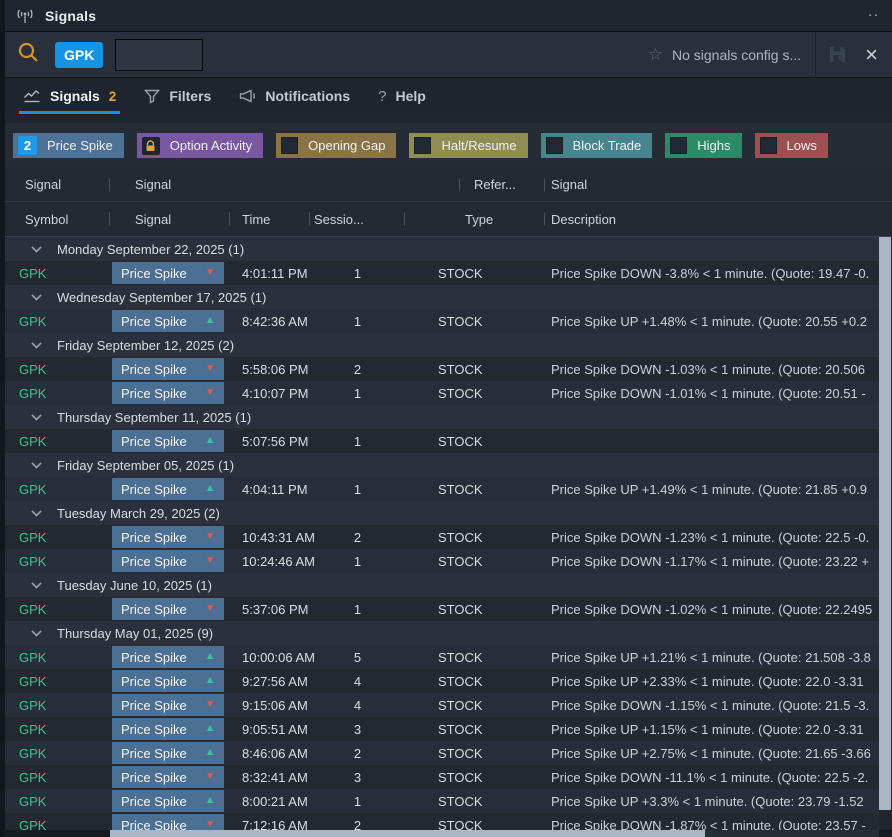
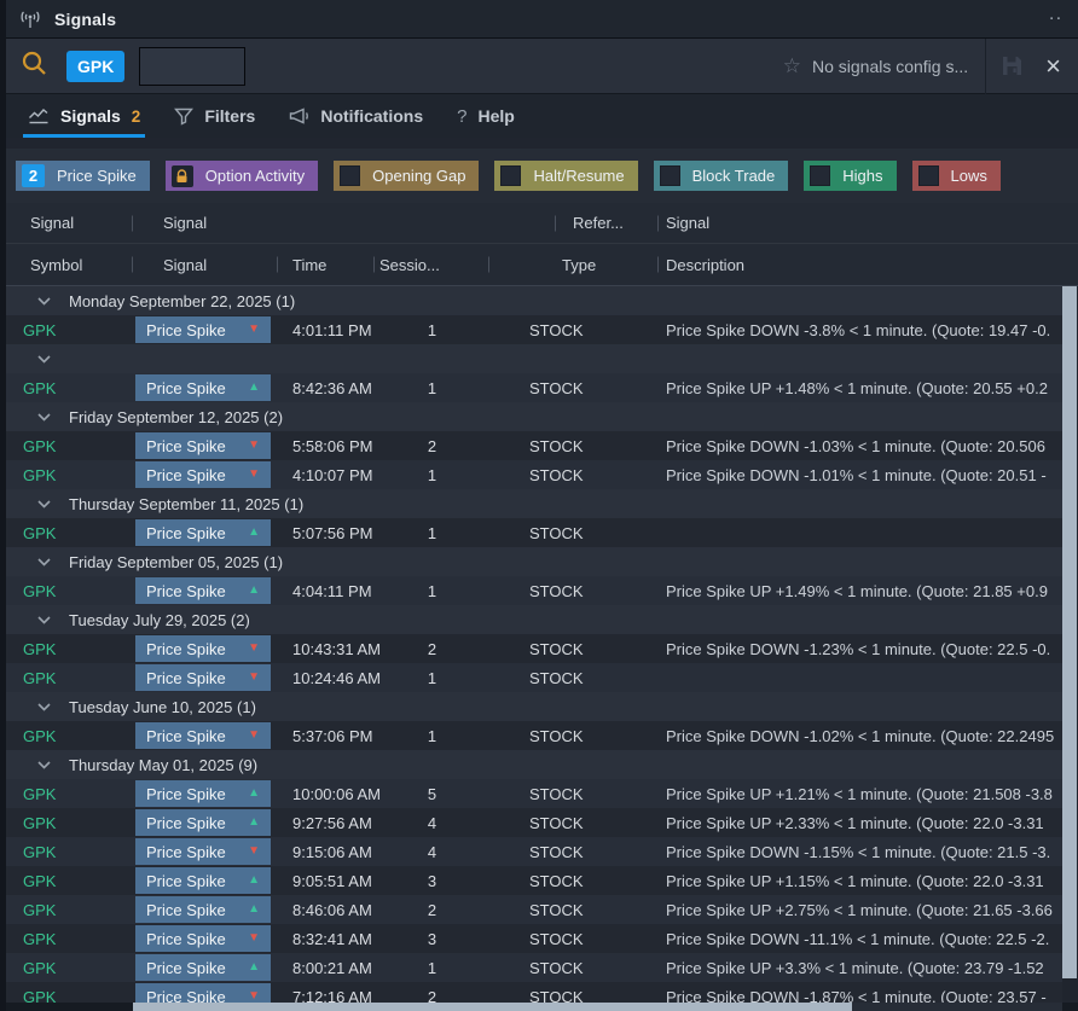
  Signals
  ··
  GPK
  ☆
  No signals config s...
  ×
  Signals
  2
  Filters
  Notifications
  ?
  Help
  2
  Price Spike
  Option Activity
  Opening Gap
  Halt/Resume
  Block Trade
  Highs
  Lows
  Signal
  Signal
  Refer...
  Signal
  Symbol
  Signal
  Time
  Sessio...
  Type
  Description
  Monday September 22, 2025 (1)
  GPK
  Price Spike
  ▼
  4:01:11 PM
  1
  STOCK
  Price Spike DOWN -3.8% < 1 minute. (Quote: 19.47 -0.
- Wednesday September 17, 2025 (1)
  GPK
  Price Spike
  ▲
  8:42:36 AM
  1
  STOCK
  Price Spike UP +1.48% < 1 minute. (Quote: 20.55 +0.2
  Friday September 12, 2025 (2)
  GPK
  Price Spike
  ▼
  5:58:06 PM
  2
  STOCK
  Price Spike DOWN -1.03% < 1 minute. (Quote: 20.506
  GPK
  Price Spike
  ▼
  4:10:07 PM
  1
  STOCK
  Price Spike DOWN -1.01% < 1 minute. (Quote: 20.51 -
  Thursday September 11, 2025 (1)
  GPK
  Price Spike
  ▲
  5:07:56 PM
  1
  STOCK
  Friday September 05, 2025 (1)
  GPK
  Price Spike
  ▲
  4:04:11 PM
  1
  STOCK
  Price Spike UP +1.49% < 1 minute. (Quote: 21.85 +0.9
- Tuesday March 29, 2025 (2)
+ Tuesday July 29, 2025 (2)
  GPK
  Price Spike
  ▼
  10:43:31 AM
  2
  STOCK
  Price Spike DOWN -1.23% < 1 minute. (Quote: 22.5 -0.
  GPK
  Price Spike
  ▼
  10:24:46 AM
  1
  STOCK
- Price Spike DOWN -1.17% < 1 minute. (Quote: 23.22 +
  Tuesday June 10, 2025 (1)
  GPK
  Price Spike
  ▼
  5:37:06 PM
  1
  STOCK
  Price Spike DOWN -1.02% < 1 minute. (Quote: 22.2495
  Thursday May 01, 2025 (9)
  GPK
  Price Spike
  ▲
  10:00:06 AM
  5
  STOCK
  Price Spike UP +1.21% < 1 minute. (Quote: 21.508 -3.8
  GPK
  Price Spike
  ▲
  9:27:56 AM
  4
  STOCK
  Price Spike UP +2.33% < 1 minute. (Quote: 22.0 -3.31
  GPK
  Price Spike
  ▼
  9:15:06 AM
  4
  STOCK
  Price Spike DOWN -1.15% < 1 minute. (Quote: 21.5 -3.
  GPK
  Price Spike
  ▲
  9:05:51 AM
  3
  STOCK
  Price Spike UP +1.15% < 1 minute. (Quote: 22.0 -3.31
  GPK
  Price Spike
  ▲
  8:46:06 AM
  2
  STOCK
  Price Spike UP +2.75% < 1 minute. (Quote: 21.65 -3.66
  GPK
  Price Spike
  ▼
  8:32:41 AM
  3
  STOCK
  Price Spike DOWN -11.1% < 1 minute. (Quote: 22.5 -2.
  GPK
  Price Spike
  ▲
  8:00:21 AM
  1
  STOCK
  Price Spike UP +3.3% < 1 minute. (Quote: 23.79 -1.52
  GPK
  Price Spike
  ▼
  7:12:16 AM
  2
  STOCK
  Price Spike DOWN -1.87% < 1 minute. (Quote: 23.57 -
